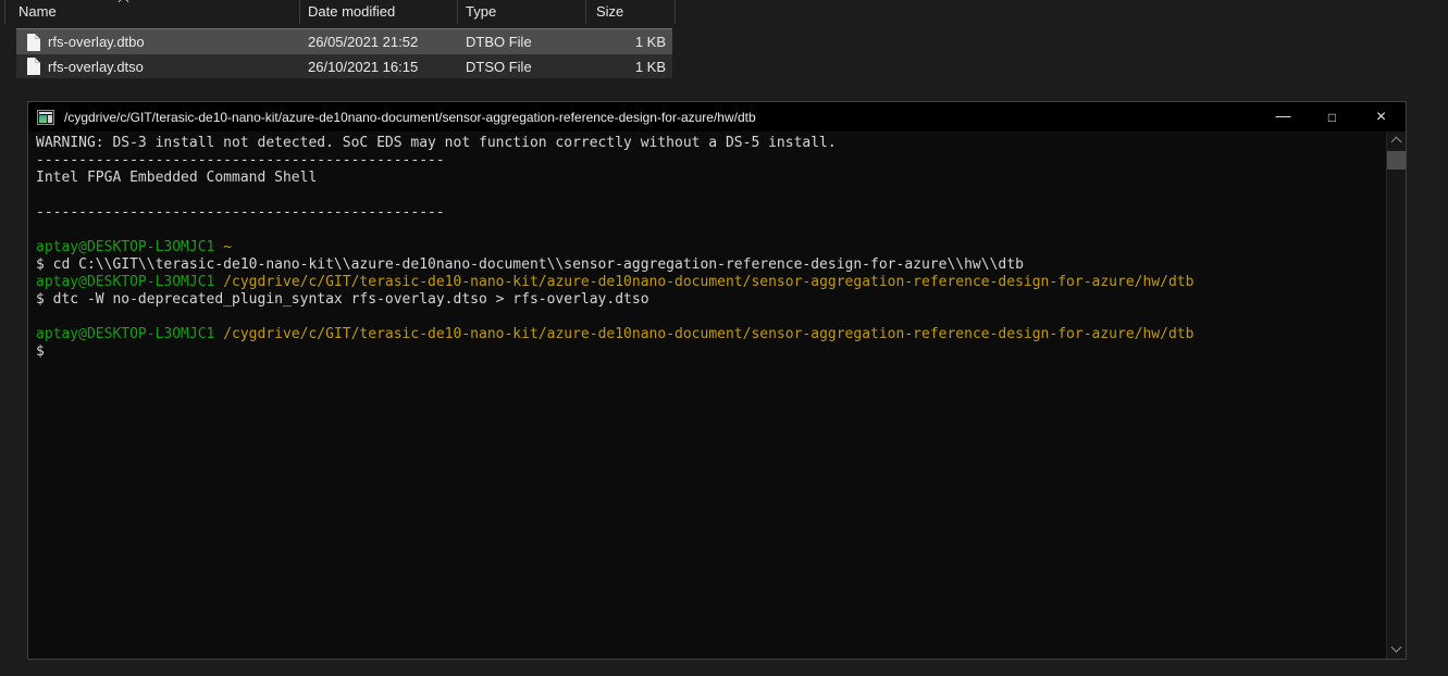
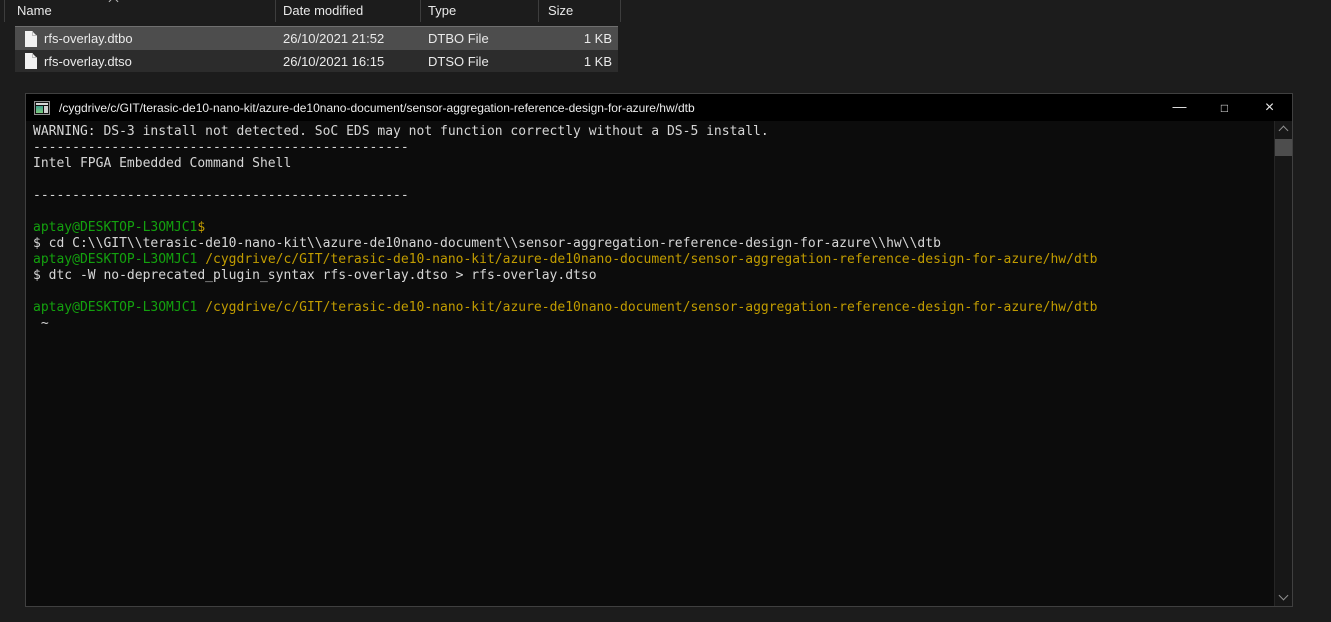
  Name
  Date modified
  Type
  Size
  rfs-overlay.dtbo
- 26/05/2021 21:52
+ 26/10/2021 21:52
  DTBO File
  1 KB
  rfs-overlay.dtso
  26/10/2021 16:15
  DTSO File
  1 KB
  /cygdrive/c/GIT/terasic-de10-nano-kit/azure-de10nano-document/sensor-aggregation-reference-design-for-azure/hw/dtb
  —
  □
  ×
  WARNING: DS-3 install not detected. SoC EDS may not function correctly without a DS-5 install.
  ------------------------------------------------
  Intel FPGA Embedded Command Shell
  ------------------------------------------------
- aptay@DESKTOP-L3OMJC1 ~
+ aptay@DESKTOP-L3OMJC1$
  $ cd C:\\GIT\\terasic-de10-nano-kit\\azure-de10nano-document\\sensor-aggregation-reference-design-for-azure\\hw\\dtb
  aptay@DESKTOP-L3OMJC1 /cygdrive/c/GIT/terasic-de10-nano-kit/azure-de10nano-document/sensor-aggregation-reference-design-for-azure/hw/dtb
  $ dtc -W no-deprecated_plugin_syntax rfs-overlay.dtso > rfs-overlay.dtso
  aptay@DESKTOP-L3OMJC1 /cygdrive/c/GIT/terasic-de10-nano-kit/azure-de10nano-document/sensor-aggregation-reference-design-for-azure/hw/dtb
- $
+ ~
